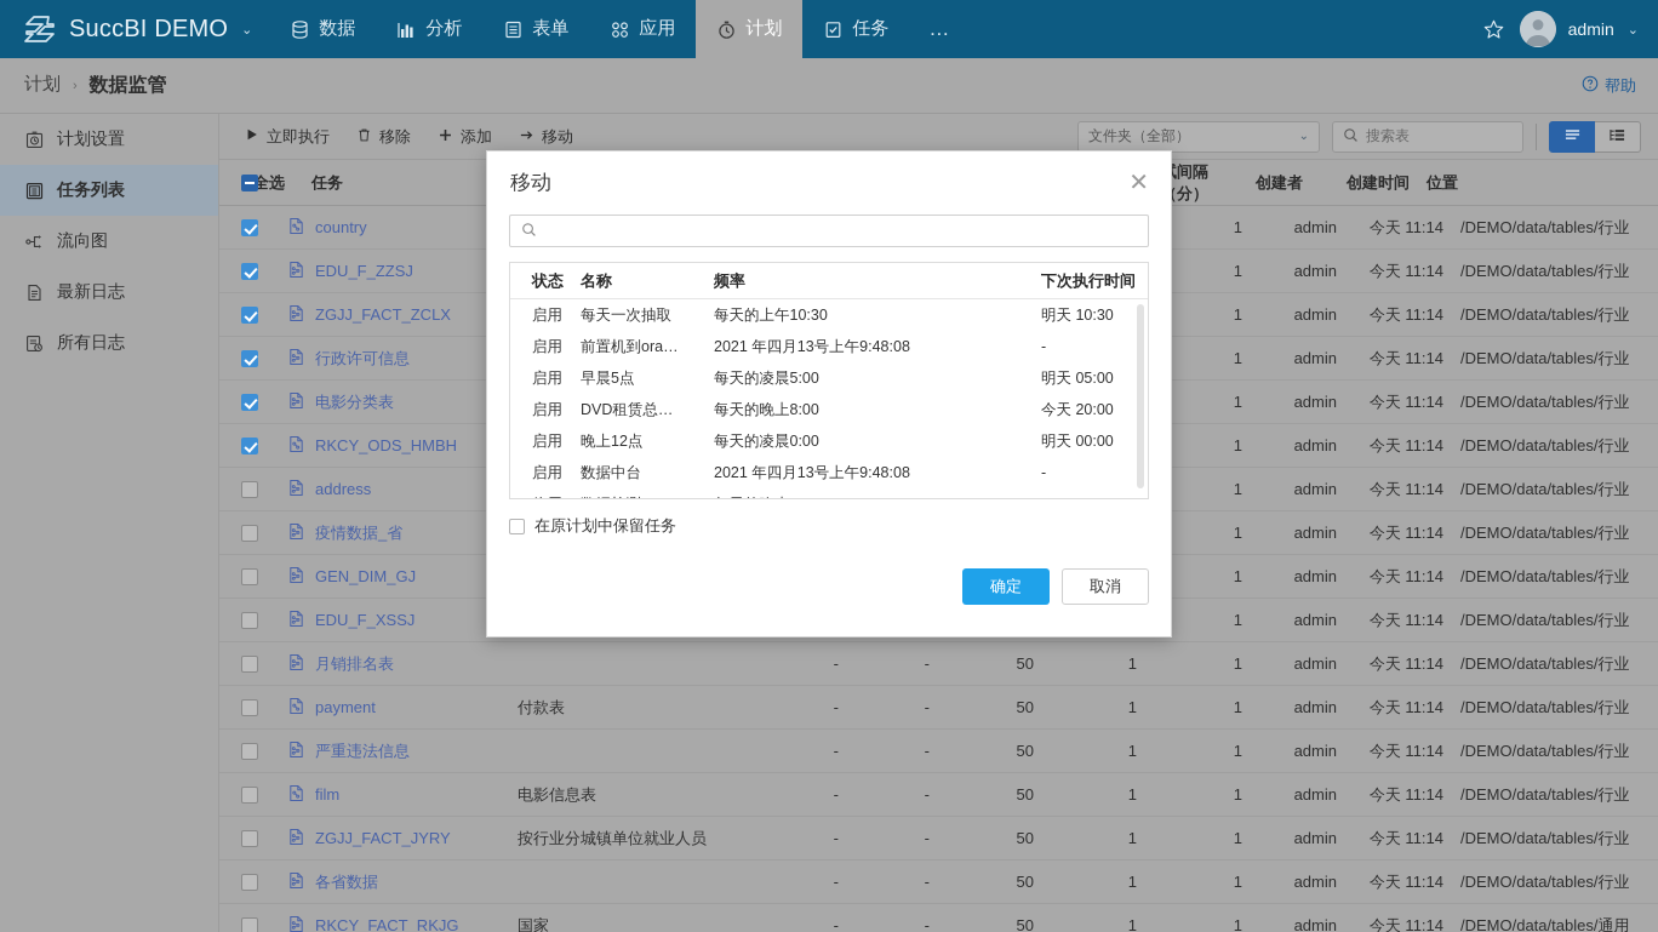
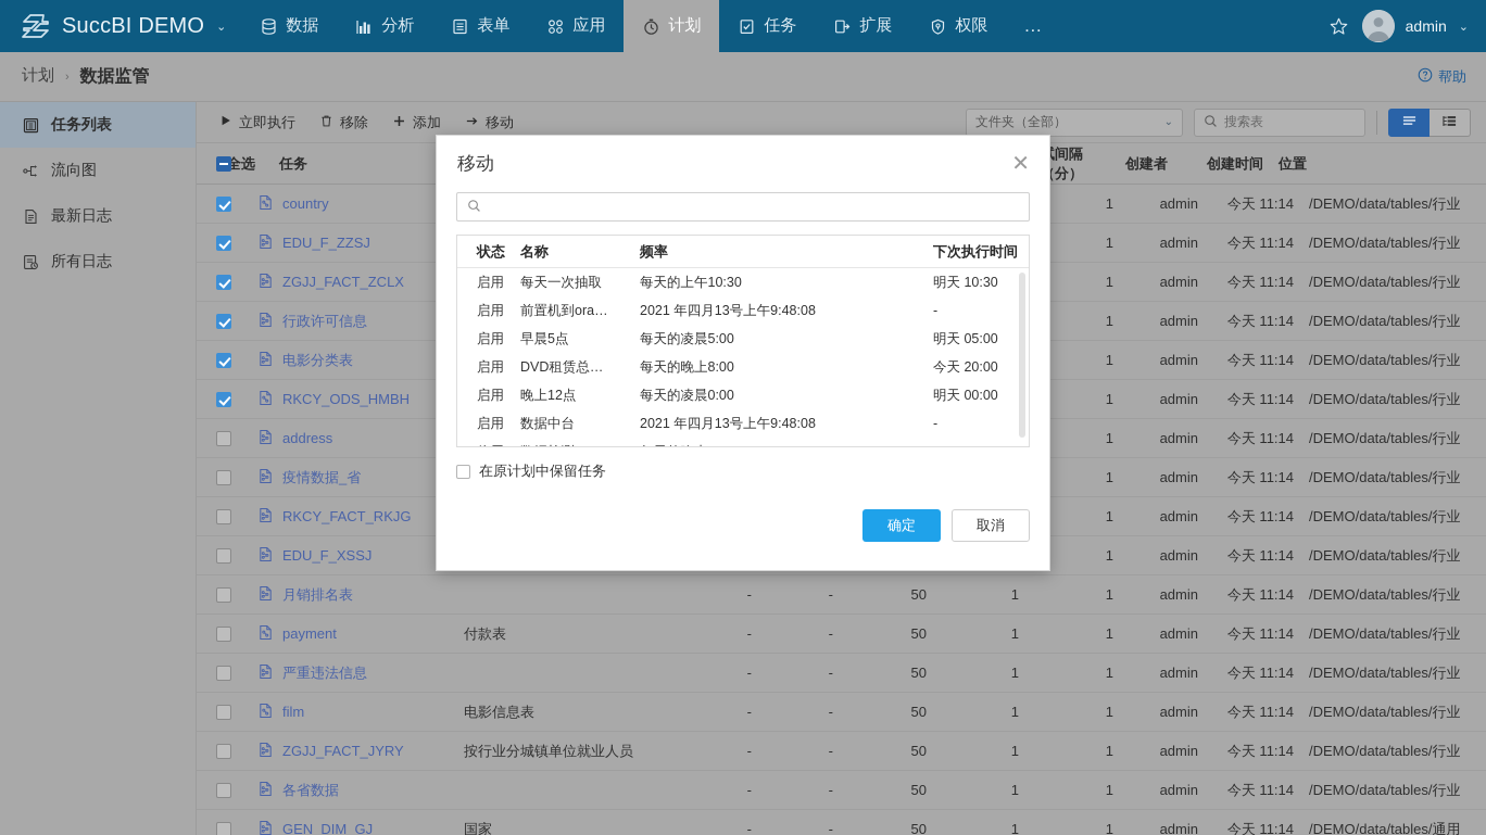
  SuccBI DEMO
  ⌄
  数据
  分析
  表单
  应用
  计划
  任务
+ 扩展
+ 权限
  …
  admin
  ⌄
  计划
  ›
  数据监管
  帮助
- 计划设置
  任务列表
  流向图
  最新日志
  所有日志
  立即执行
  移除
  添加
  移动
  文件夹（全部）
  ⌄
  搜索表
  全选
  任务
  创建者
  创建时间
  位置
  country
  1
  admin
  今天 11:14
  /DEMO/data/tables/行业
  EDU_F_ZZSJ
  1
  admin
  今天 11:14
  /DEMO/data/tables/行业
  ZGJJ_FACT_ZCLX
  1
  admin
  今天 11:14
  /DEMO/data/tables/行业
  行政许可信息
  1
  admin
  今天 11:14
  /DEMO/data/tables/行业
  电影分类表
  1
  admin
  今天 11:14
  /DEMO/data/tables/行业
  RKCY_ODS_HMBH
  1
  admin
  今天 11:14
  /DEMO/data/tables/行业
  address
  1
  admin
  今天 11:14
  /DEMO/data/tables/行业
  疫情数据_省
  1
  admin
  今天 11:14
  /DEMO/data/tables/行业
- GEN_DIM_GJ
+ RKCY_FACT_RKJG
  1
  admin
  今天 11:14
  /DEMO/data/tables/行业
  EDU_F_XSSJ
  1
  admin
  今天 11:14
  /DEMO/data/tables/行业
  月销排名表
  -
  -
  50
  1
  1
  admin
  今天 11:14
  /DEMO/data/tables/行业
  payment
  付款表
  -
  -
  50
  1
  1
  admin
  今天 11:14
  /DEMO/data/tables/行业
  严重违法信息
  -
  -
  50
  1
  1
  admin
  今天 11:14
  /DEMO/data/tables/行业
  film
  电影信息表
  -
  -
  50
  1
  1
  admin
  今天 11:14
  /DEMO/data/tables/行业
  ZGJJ_FACT_JYRY
  按行业分城镇单位就业人员
  -
  -
  50
  1
  1
  admin
  今天 11:14
  /DEMO/data/tables/行业
  各省数据
  -
  -
  50
  1
  1
  admin
  今天 11:14
  /DEMO/data/tables/行业
- RKCY_FACT_RKJG
+ GEN_DIM_GJ
  国家
  -
  -
  50
  1
  1
  admin
  今天 11:14
  /DEMO/data/tables/通用
  移动
  ✕
  状态
  名称
  频率
  下次执行时间
  启用
  每天一次抽取
  每天的上午10:30
  明天 10:30
  启用
  前置机到ora…
  2021 年四月13号上午9:48:08
  -
  启用
  早晨5点
  每天的凌晨5:00
  明天 05:00
  启用
  DVD租赁总…
  每天的晚上8:00
  今天 20:00
  启用
  晚上12点
  每天的凌晨0:00
  明天 00:00
  启用
  数据中台
  2021 年四月13号上午9:48:08
  -
  在原计划中保留任务
  确定
  取消
